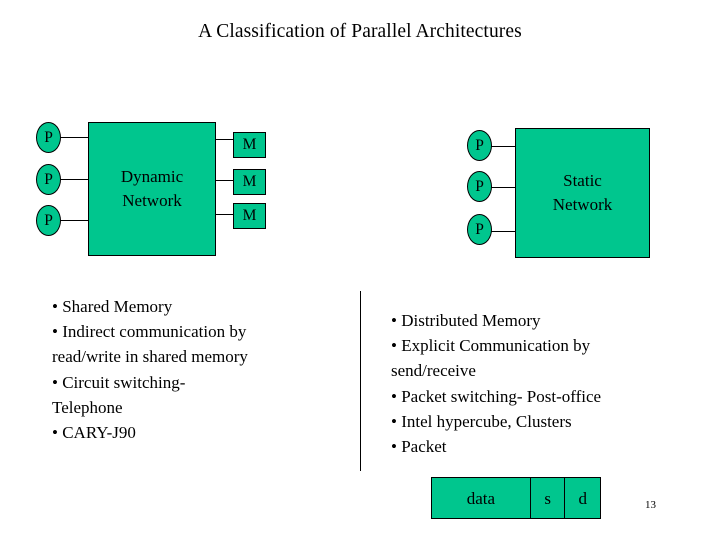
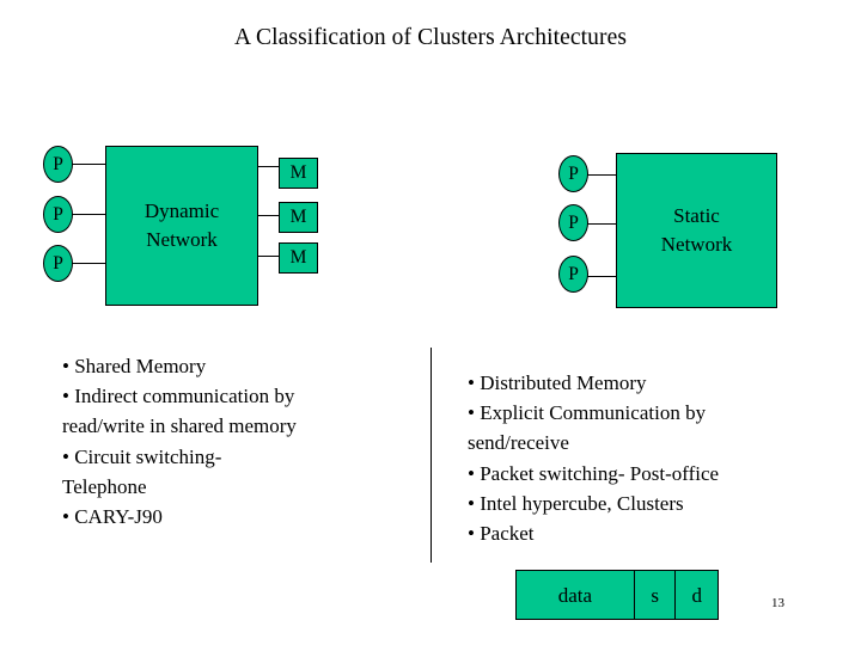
- A Classification of Parallel Architectures
+ A Classification of Clusters Architectures
  P
  P
  P
  Dynamic
  Network
  M
  M
  M
  P
  P
  P
  Static
  Network
  • Shared Memory
  • Indirect communication by
  read/write in shared memory
  • Circuit switching-
  Telephone
  • CARY-J90
  • Distributed Memory
  • Explicit Communication by
  send/receive
  • Packet switching- Post-office
  • Intel hypercube, Clusters
  • Packet
  data
  s
  d
  13
